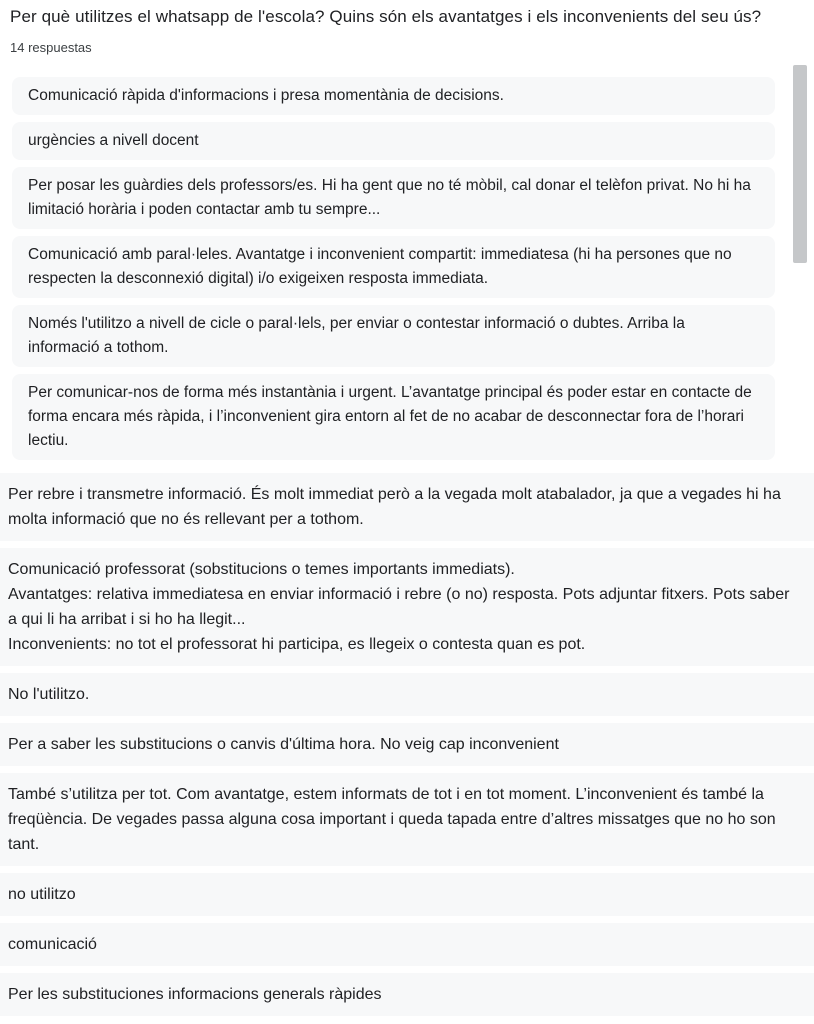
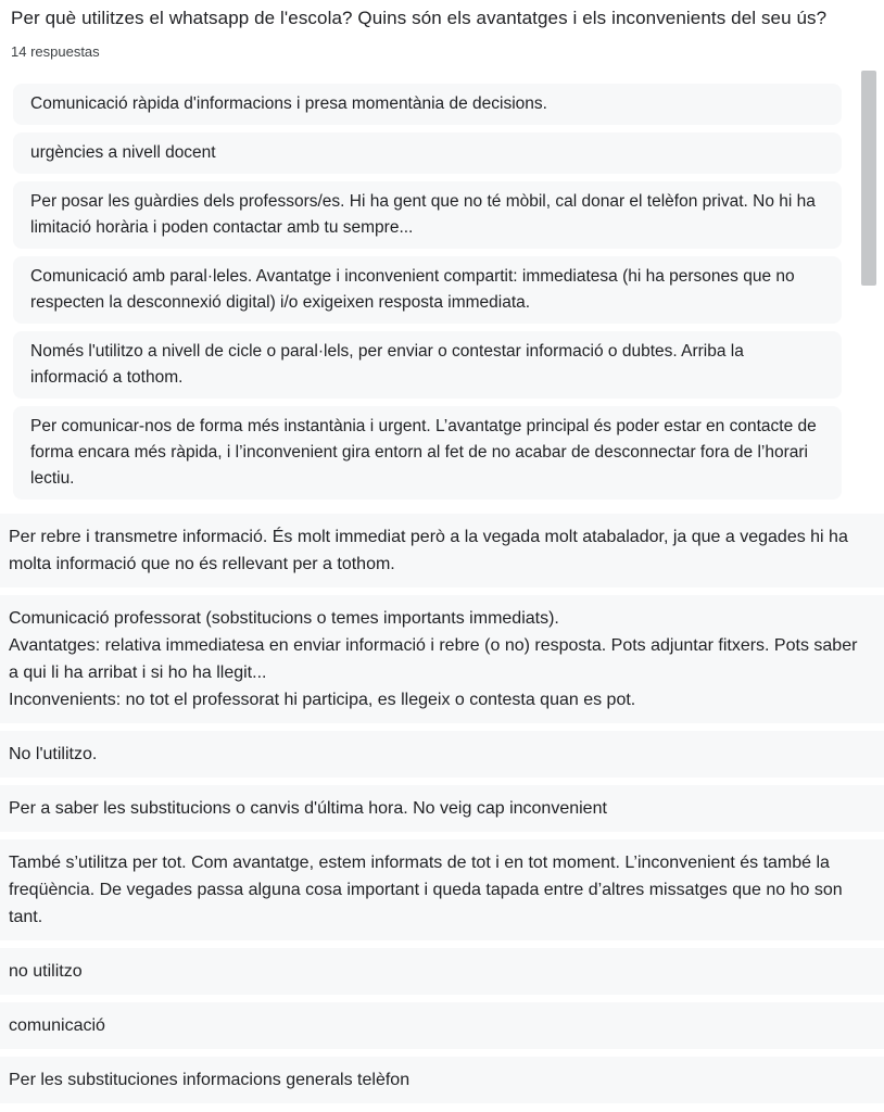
  Per què utilitzes el whatsapp de l'escola? Quins són els avantatges i els inconvenients del seu ús?
  14 respuestas
  Comunicació ràpida d'informacions i presa momentània de decisions.
  urgències a nivell docent
  Per posar les guàrdies dels professors/es. Hi ha gent que no té mòbil, cal donar el telèfon privat. No hi ha limitació horària i poden contactar amb tu sempre...
  Comunicació amb paral·leles. Avantatge i inconvenient compartit: immediatesa (hi ha persones que no respecten la desconnexió digital) i/o exigeixen resposta immediata.
  Només l'utilitzo a nivell de cicle o paral·lels, per enviar o contestar informació o dubtes. Arriba la informació a tothom.
  Per comunicar-nos de forma més instantània i urgent. L’avantatge principal és poder estar en contacte de forma encara més ràpida, i l’inconvenient gira entorn al fet de no acabar de desconnectar fora de l’horari lectiu.
  Per rebre i transmetre informació. És molt immediat però a la vegada molt atabalador, ja que a vegades hi ha molta informació que no és rellevant per a tothom.
  Comunicació professorat (sobstitucions o temes importants immediats).
  Avantatges: relativa immediatesa en enviar informació i rebre (o no) resposta. Pots adjuntar fitxers. Pots saber a qui li ha arribat i si ho ha llegit...
  Inconvenients: no tot el professorat hi participa, es llegeix o contesta quan es pot.
  No l'utilitzo.
  Per a saber les substitucions o canvis d'última hora. No veig cap inconvenient
  També s’utilitza per tot. Com avantatge, estem informats de tot i en tot moment. L’inconvenient és també la freqüència. De vegades passa alguna cosa important i queda tapada entre d’altres missatges que no ho son tant.
  no utilitzo
  comunicació
- Per les substituciones informacions generals ràpides
+ Per les substituciones informacions generals telèfon
